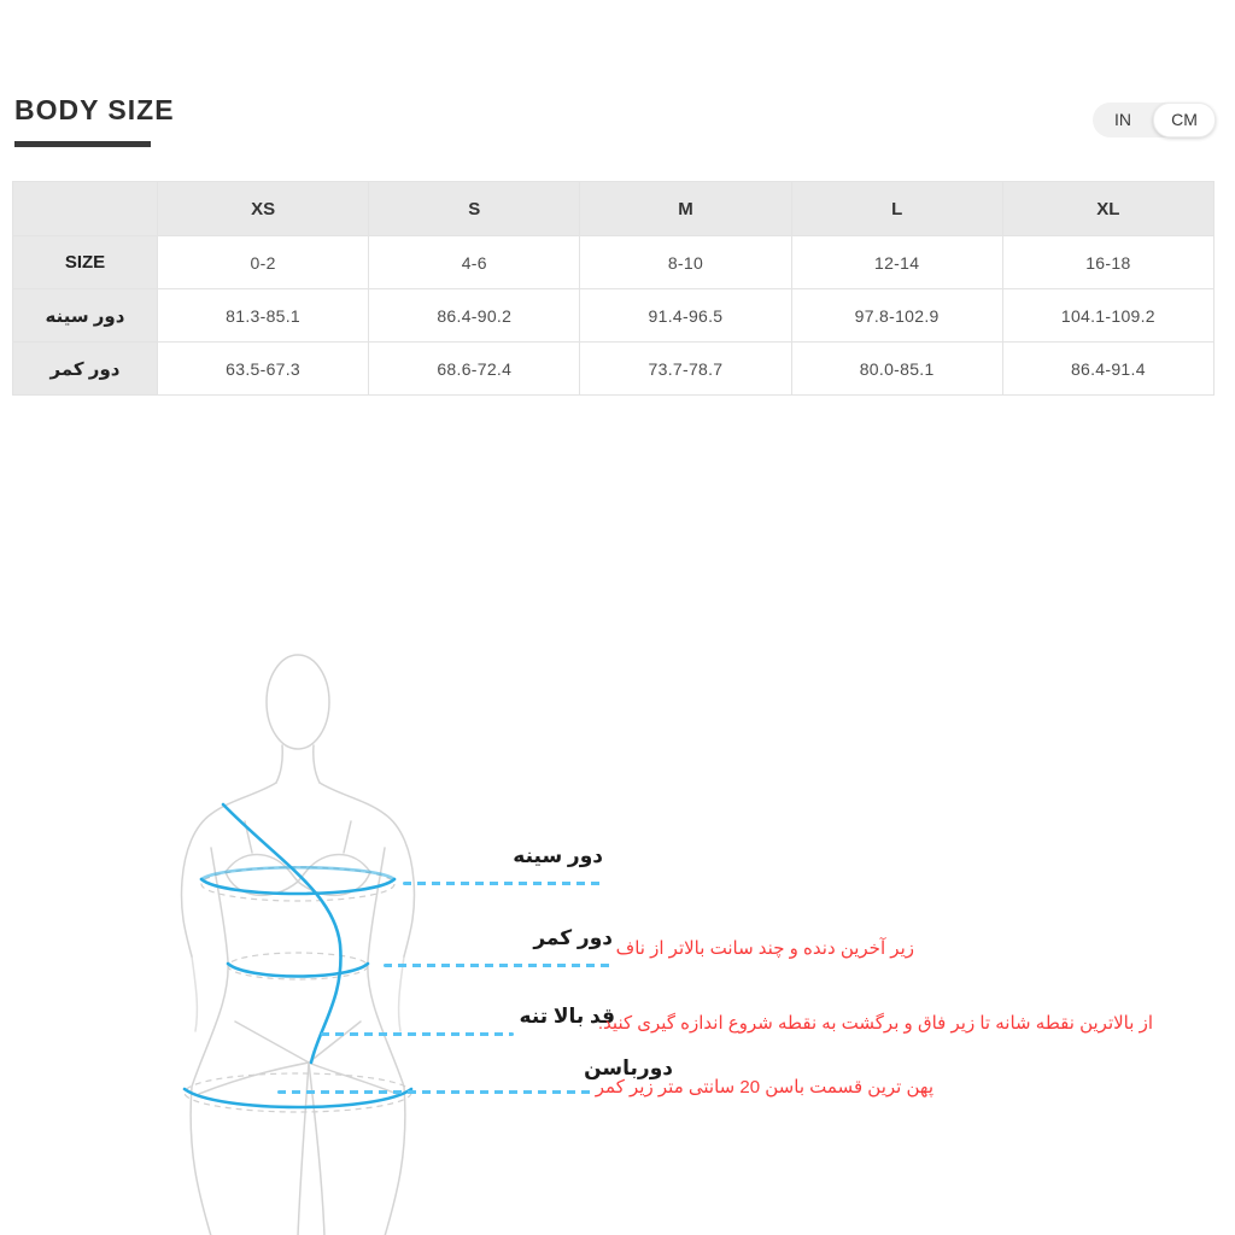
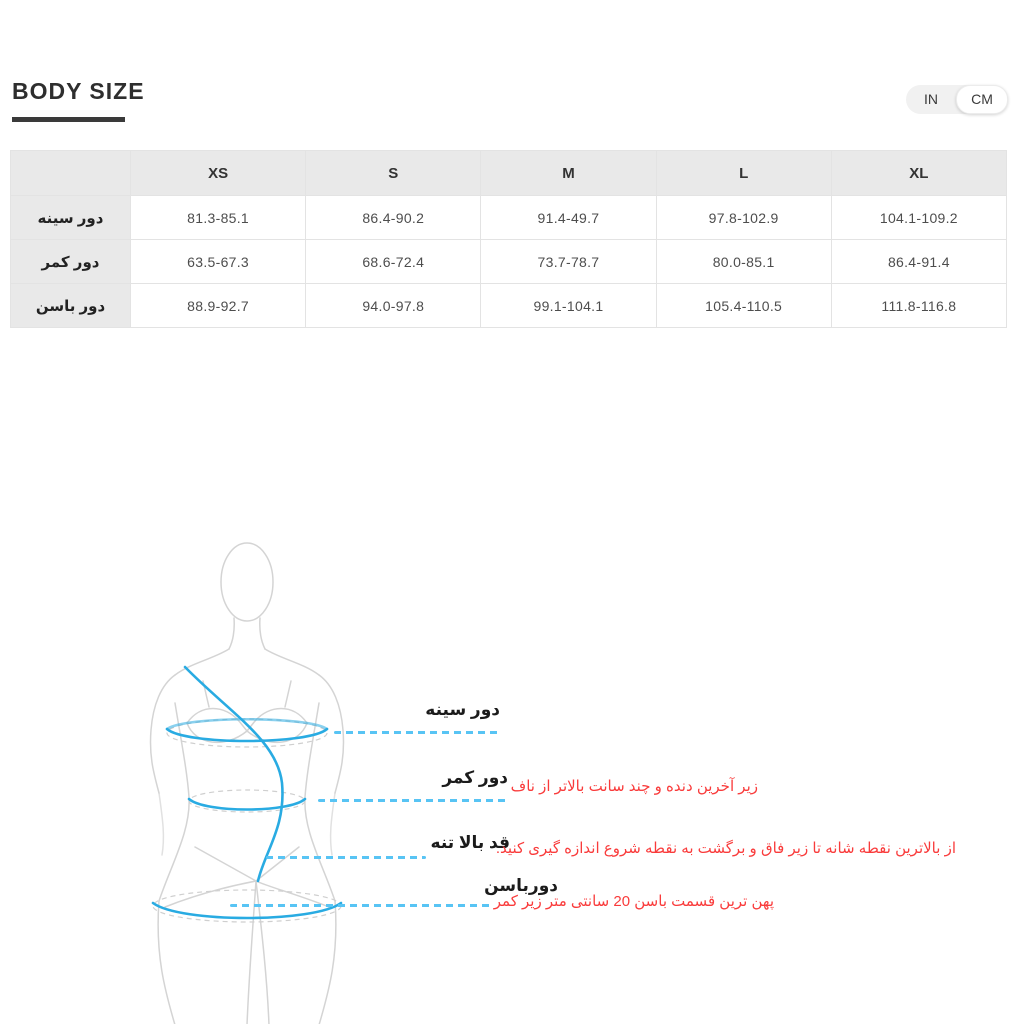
  BODY SIZE
  IN
  CM
  	XS	S	M	L	XL
- SIZE	0-2	4-6	8-10	12-14	16-18
- دور سینه	81.3-85.1	86.4-90.2	91.4-96.5	97.8-102.9	104.1-109.2
+ دور سینه	81.3-85.1	86.4-90.2	91.4-49.7	97.8-102.9	104.1-109.2
  دور کمر	63.5-67.3	68.6-72.4	73.7-78.7	80.0-85.1	86.4-91.4
+ دور باسن	88.9-92.7	94.0-97.8	99.1-104.1	105.4-110.5	111.8-116.8
  دور سینه
  دور کمر
  زیر آخرین دنده و چند سانت بالاتر از ناف
  قد بالا تنه
  از بالاترین نقطه شانه تا زیر فاق و برگشت به نقطه شروع اندازه گیری کنید.
  دورباسن
  پهن ترین قسمت باسن 20 سانتی متر زیر کمر
